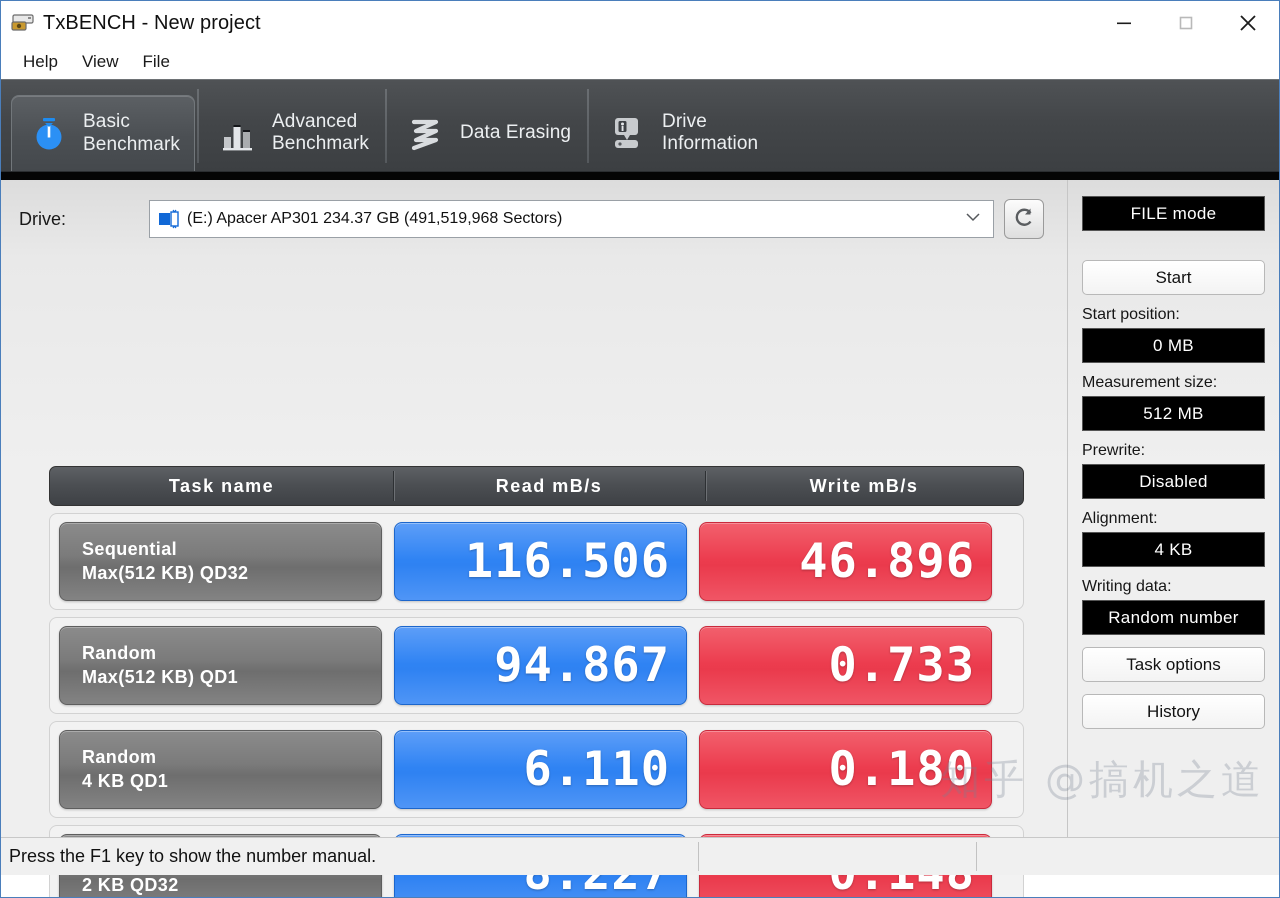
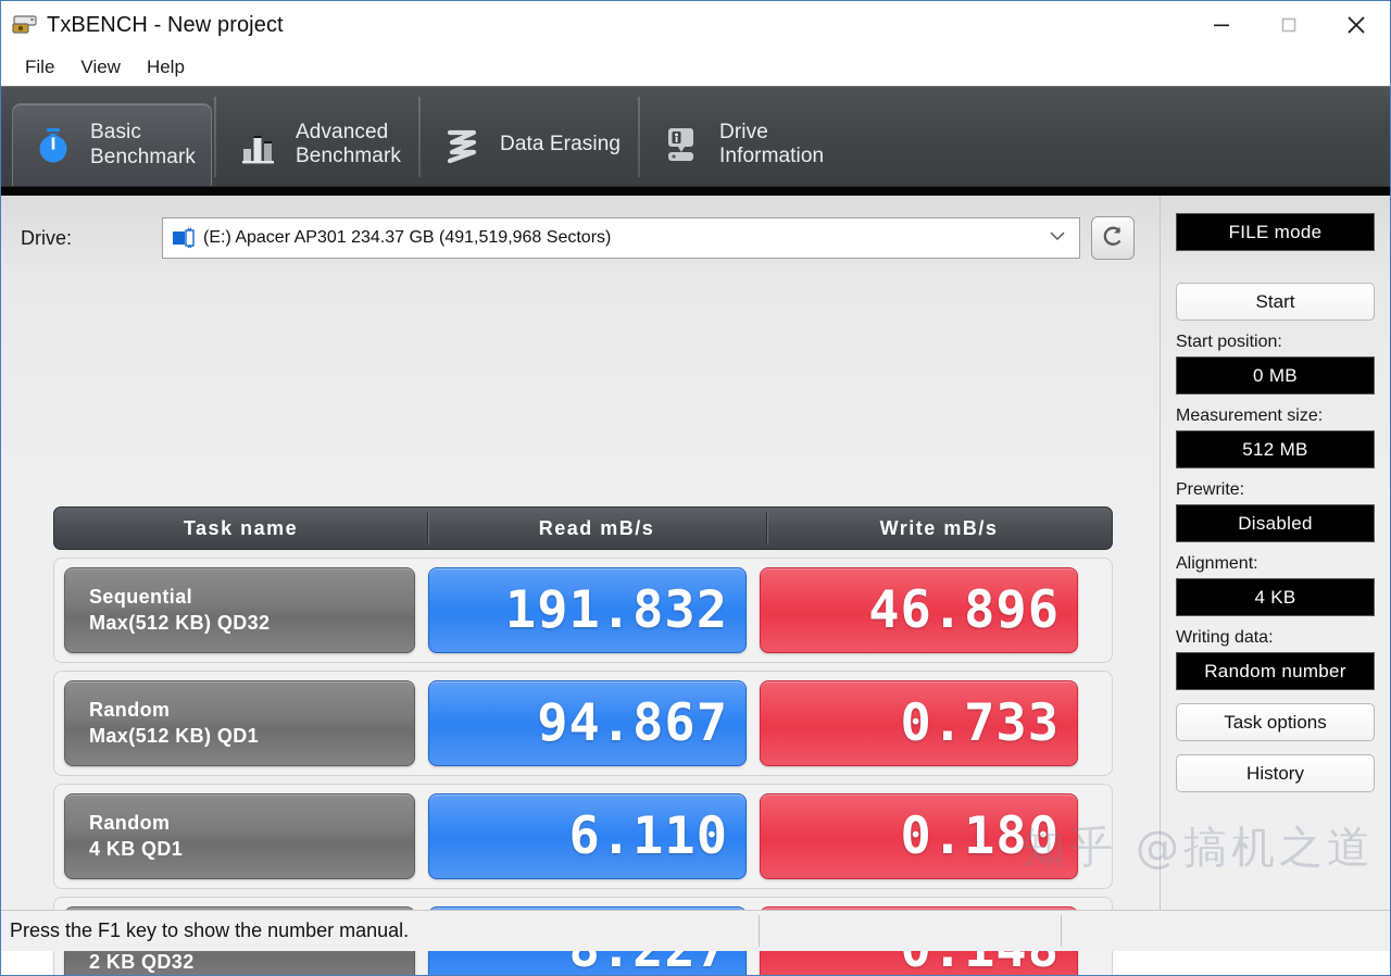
  TxBENCH - New project
- Help
+ File
  View
- File
+ Help
  Basic
  Benchmark
  Advanced
  Benchmark
  Data Erasing
  Drive
  Information
  Drive:
  (E:) Apacer AP301 234.37 GB (491,519,968 Sectors)
  Task name
  Read mB/s
  Write mB/s
  Sequential
  Max(512 KB) QD32
- 116.506
+ 191.832
  46.896
  Random
  Max(512 KB) QD1
  94.867
  0.733
  Random
  4 KB QD1
  6.110
  0.180
  2 KB QD32
  FILE mode
  Start
  Start position:
  0 MB
  Measurement size:
  512 MB
  Prewrite:
  Disabled
  Alignment:
  4 KB
  Writing data:
  Random number
  Task options
  History
  知乎 @搞机之道
  Press the F1 key to show the number manual.
